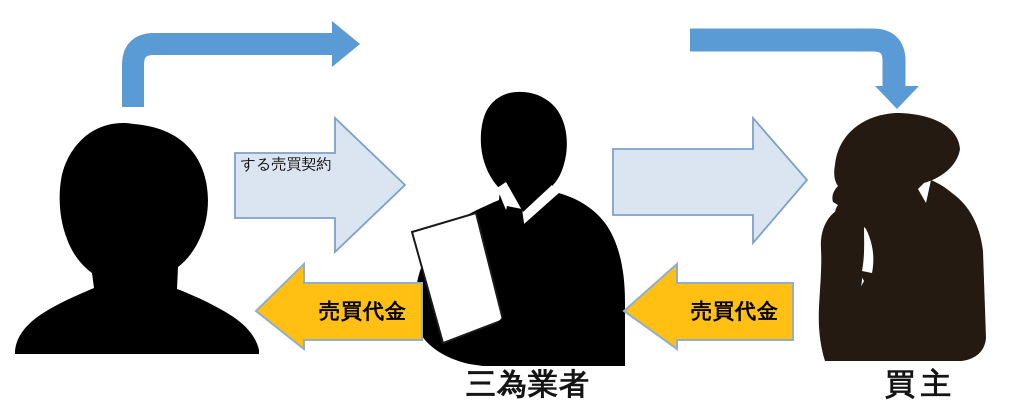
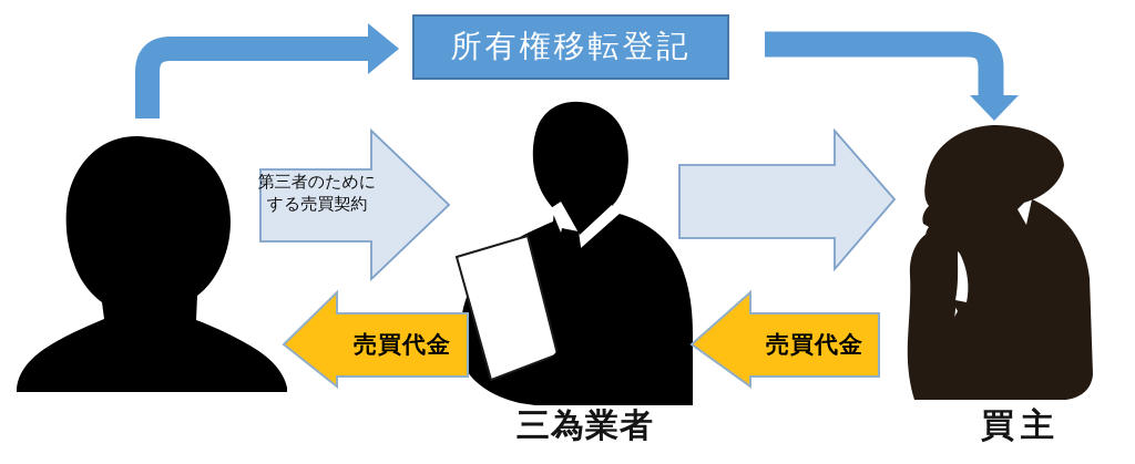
+ 所有権移転登記
+ 第三者のために
  する売買契約
  売買代金
  売買代金
  三為業者
  買主
